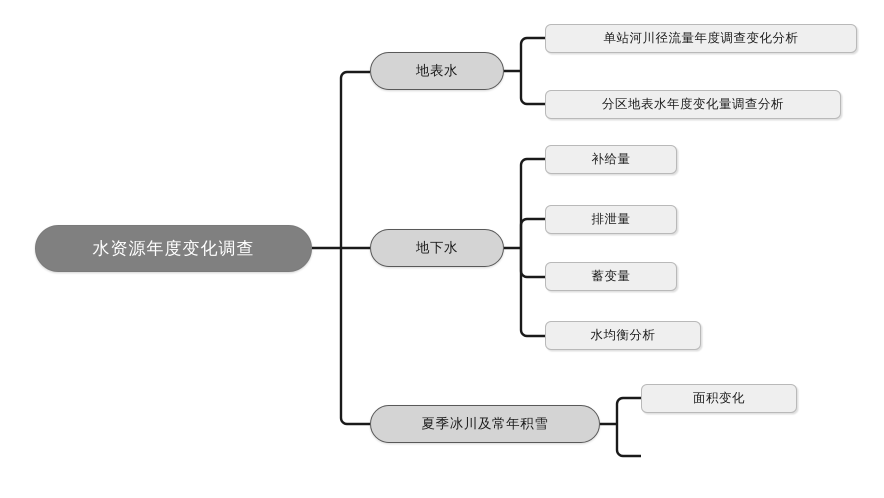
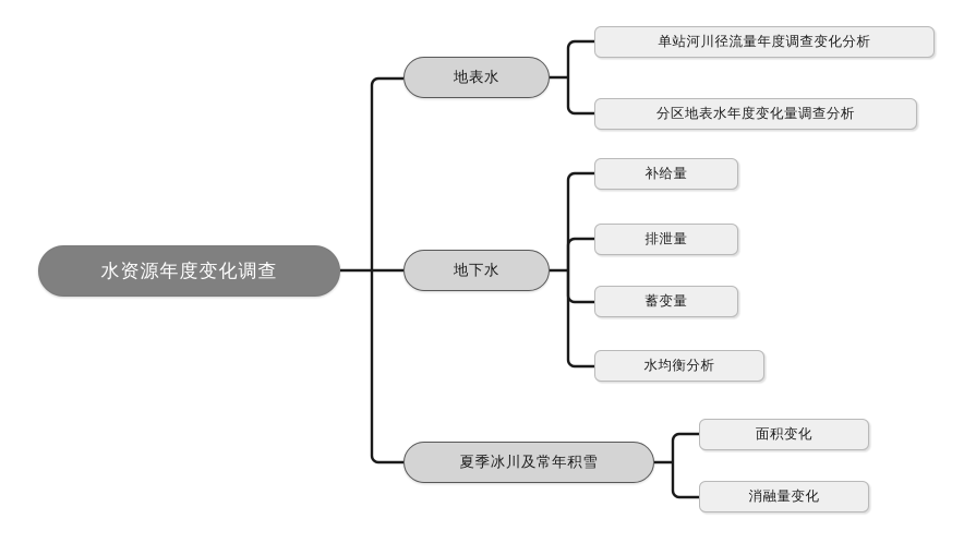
  水资源年度变化调查
  地表水
  地下水
  夏季冰川及常年积雪
  单站河川径流量年度调查变化分析
  分区地表水年度变化量调查分析
  补给量
  排泄量
  蓄变量
  水均衡分析
  面积变化
+ 消融量变化
